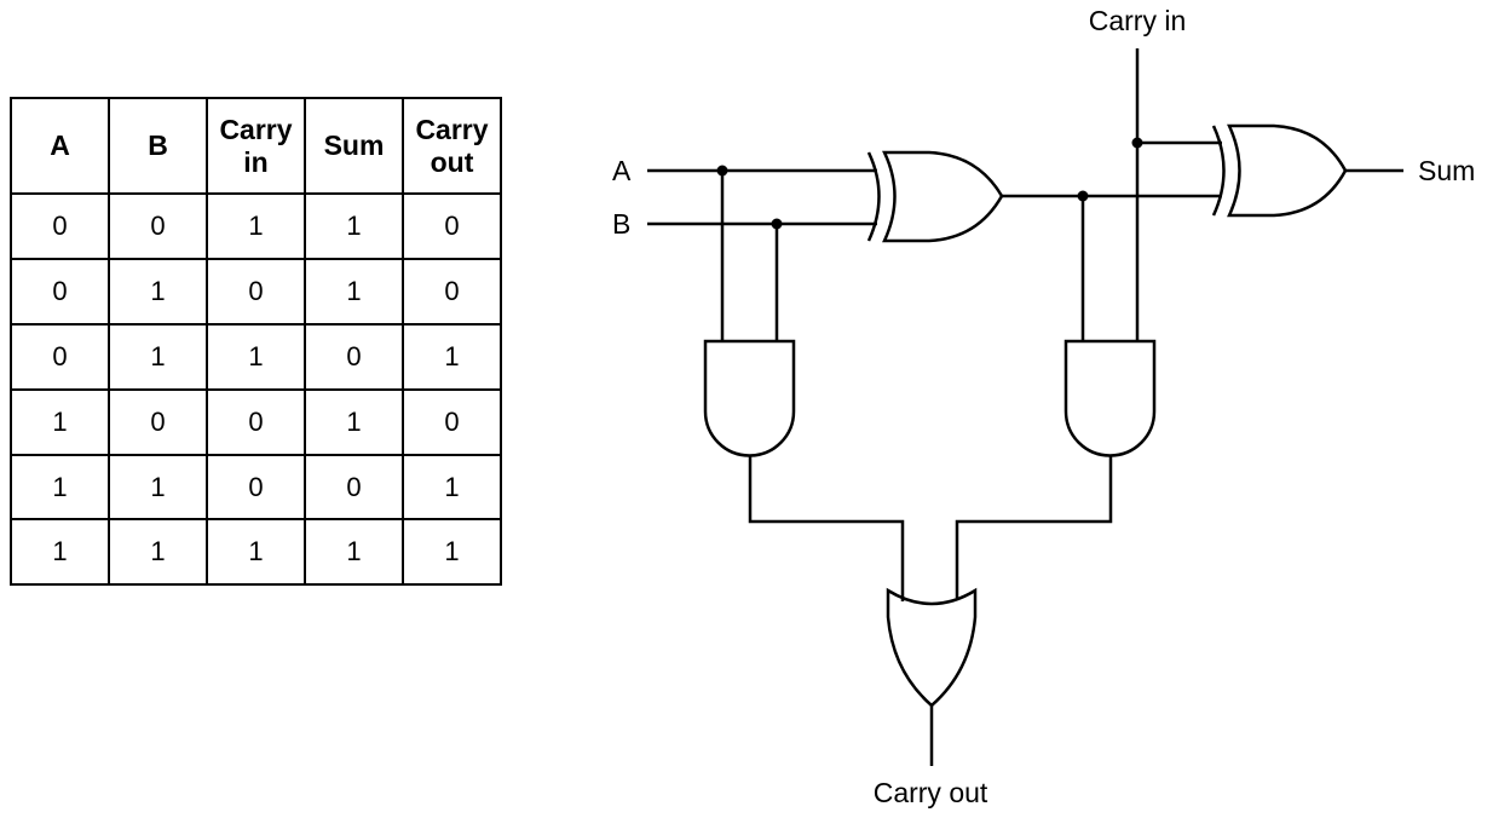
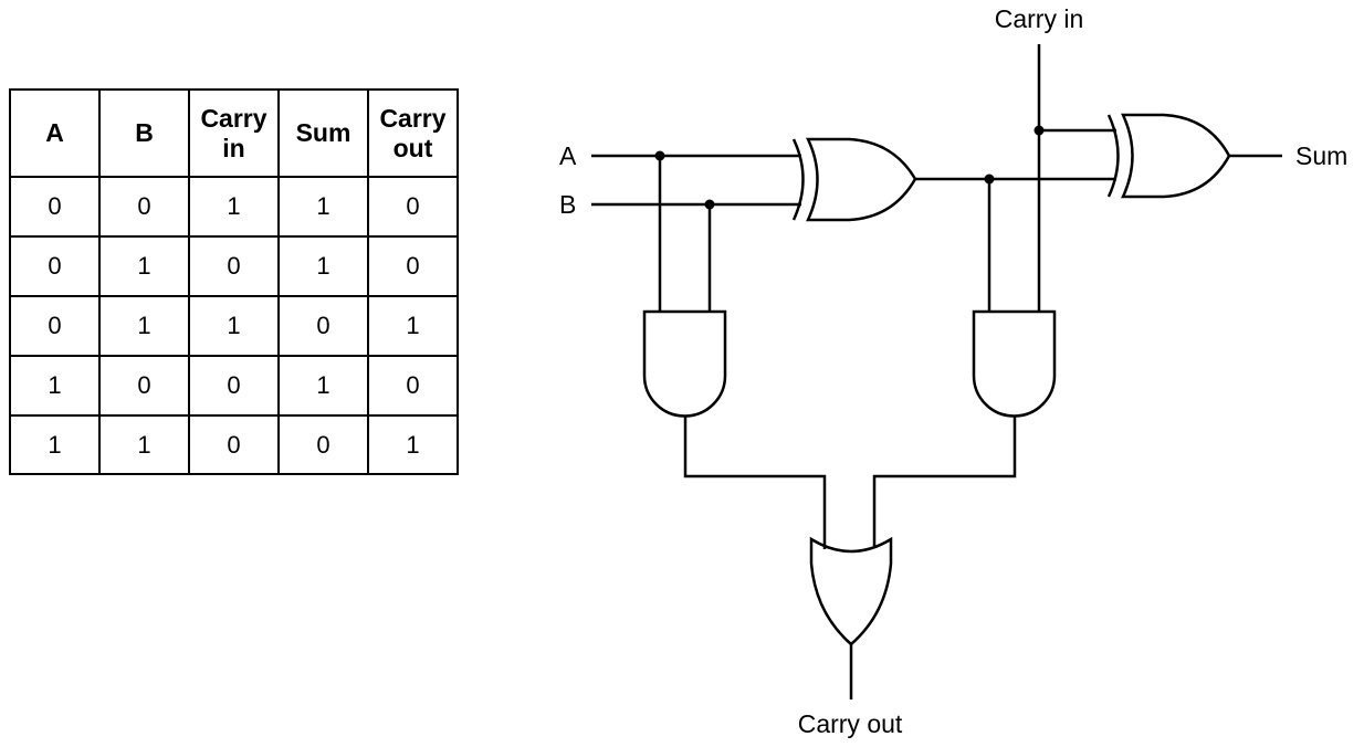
  A	B	Carryin	Sum	Carryout
  0	0	1	1	0
  0	1	0	1	0
  0	1	1	0	1
  1	0	0	1	0
  1	1	0	0	1
- 1	1	1	1	1
  A
  B
  Carry in
  Sum
  Carry out
